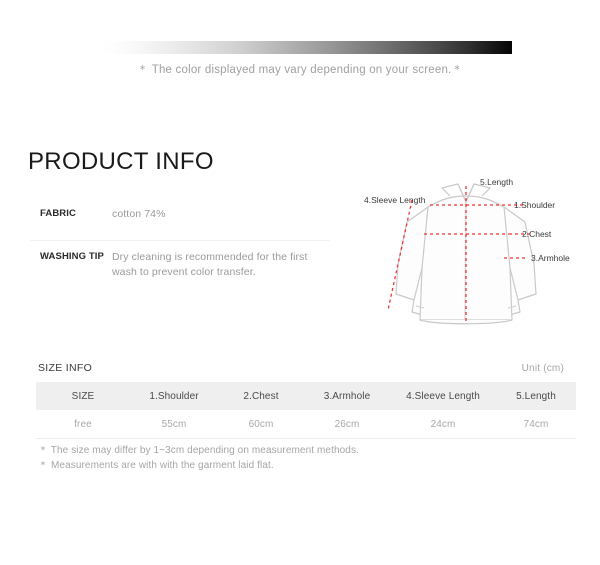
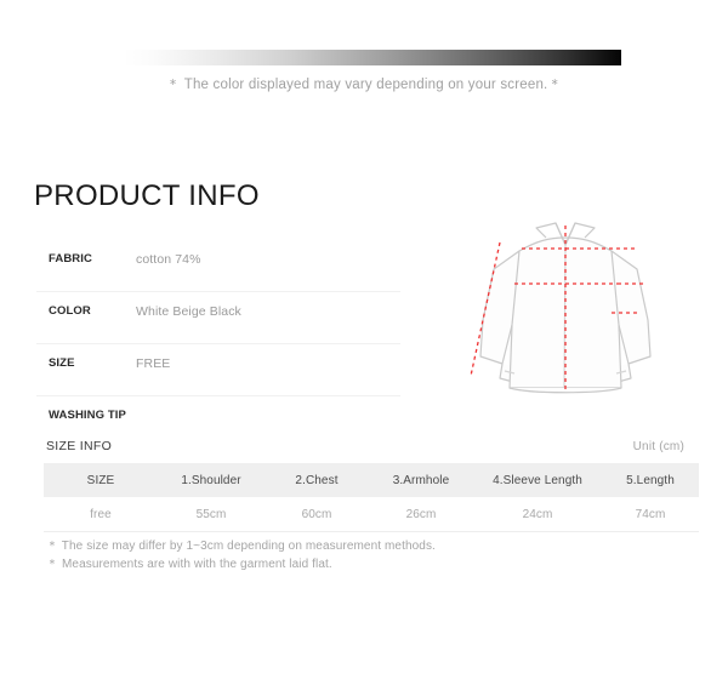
  ＊ The color displayed may vary depending on your screen.＊
  PRODUCT INFO
  FABRIC
  cotton 74%
+ COLOR
+ White Beige Black
+ SIZE
+ FREE
  WASHING TIP
- Dry cleaning is recommended for the first wash to prevent color transfer.
- 4.Sleeve Length
- 5.Length
- 1.Shoulder
- 2.Chest
- 3.Armhole
  SIZE INFO
  Unit (cm)
  SIZE	1.Shoulder	2.Chest	3.Armhole	4.Sleeve Length	5.Length
  free	55cm	60cm	26cm	24cm	74cm
  ＊ The size may differ by 1~3cm depending on measurement methods.
  ＊ Measurements are with with the garment laid flat.
